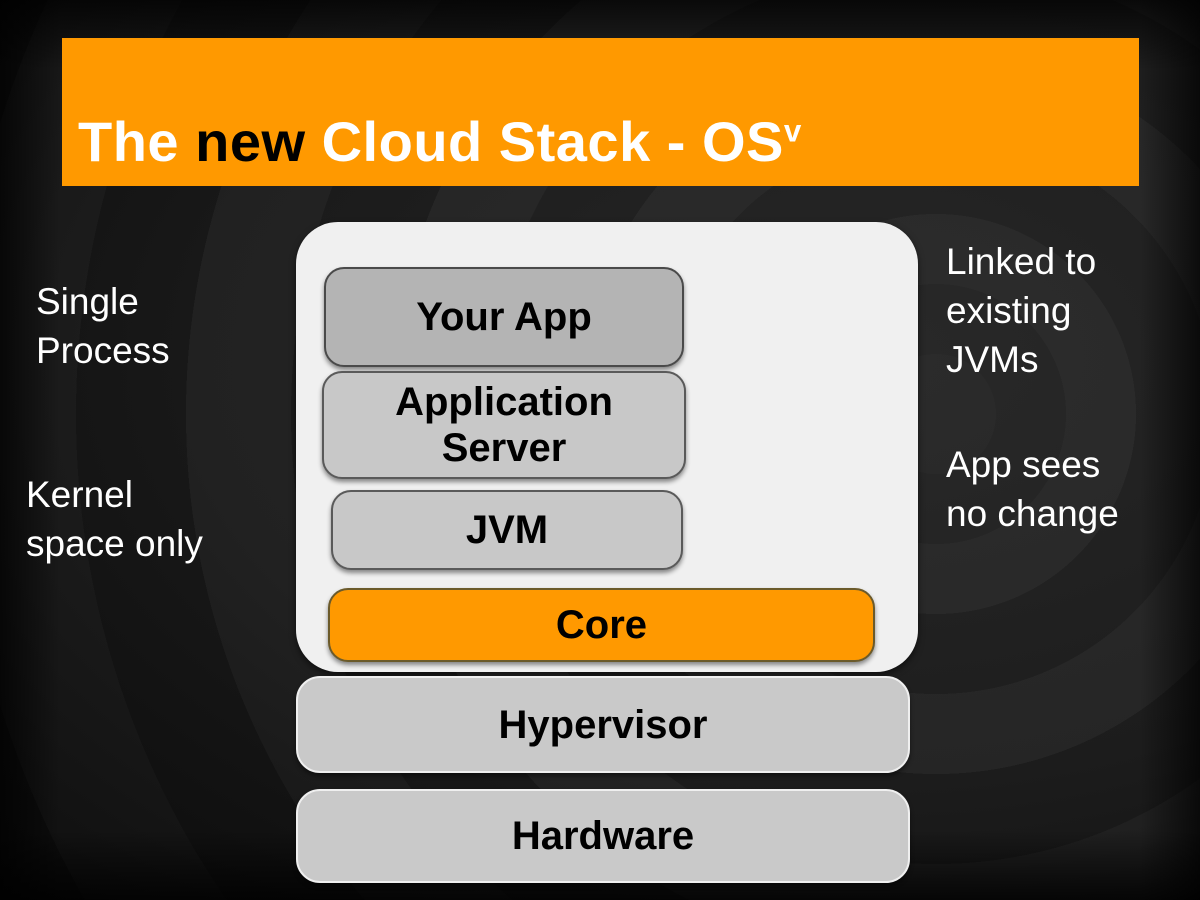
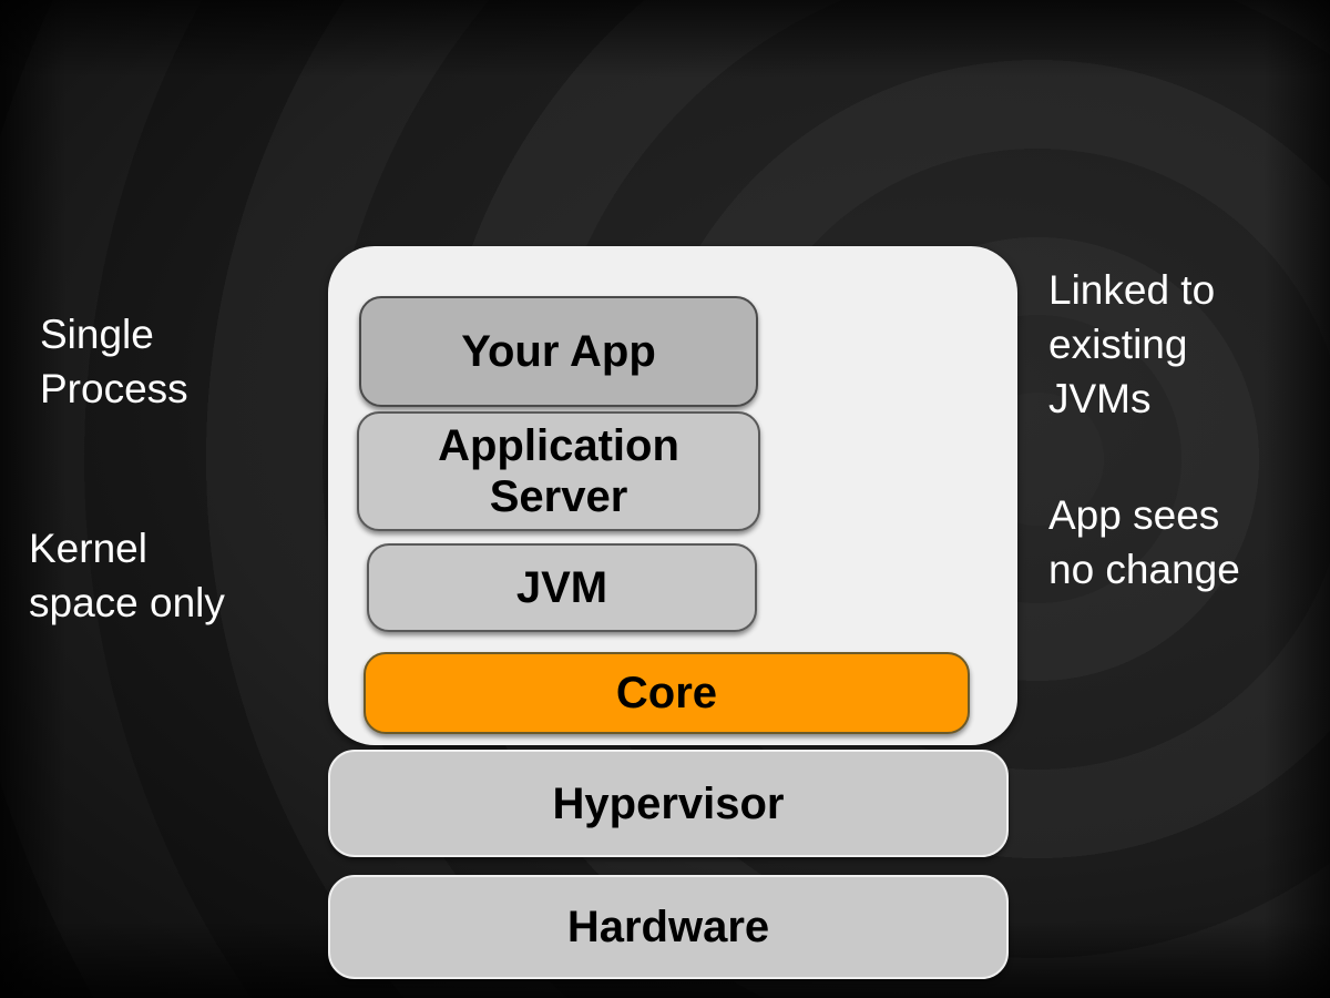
- The new Cloud Stack - OSv
  Single
  Process
  Kernel
  space only
  Linked to
  existing
  JVMs
  App sees
  no change
  Your App
  Application
  Server
  JVM
  Core
  Hypervisor
  Hardware
